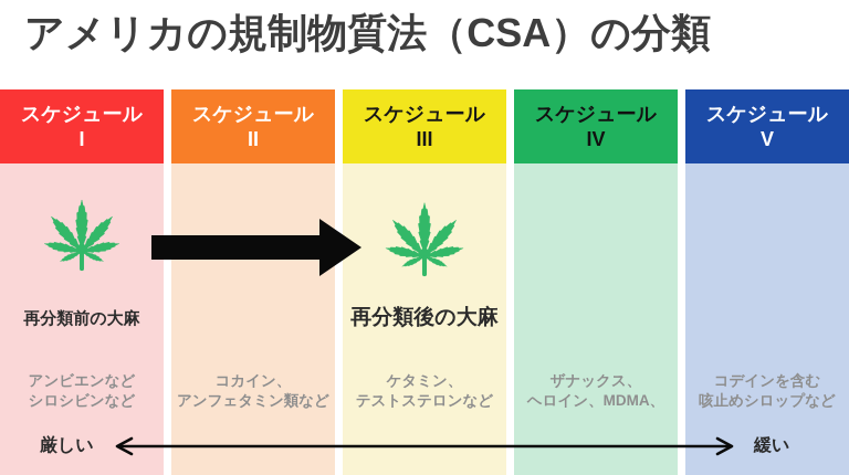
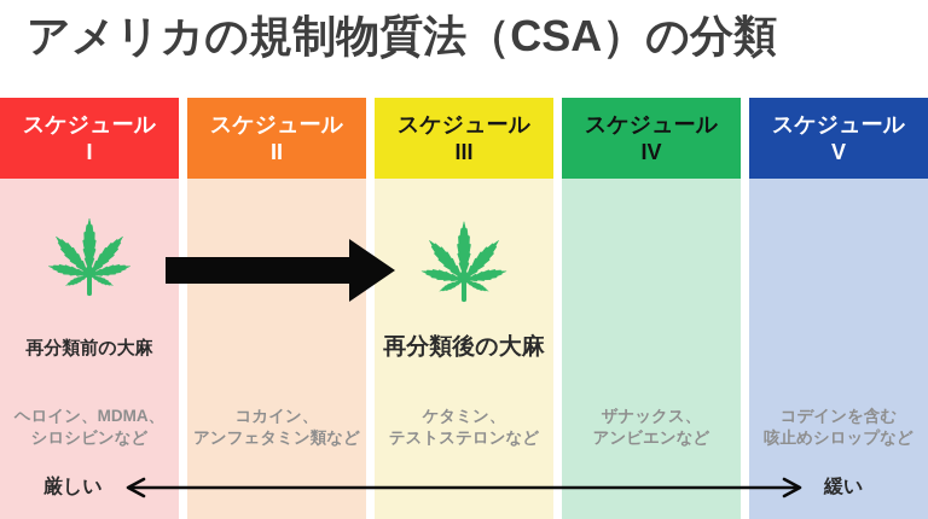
  アメリカの規制物質法（CSA）の分類
  スケジュール
  I
  再分類前の大麻
- アンビエンなど
+ ヘロイン、MDMA、
  シロシビンなど
  スケジュール
  II
  コカイン、
  アンフェタミン類など
  スケジュール
  III
  再分類後の大麻
  ケタミン、
  テストステロンなど
  スケジュール
  IV
  ザナックス、
- ヘロイン、MDMA、
+ アンビエンなど
  スケジュール
  V
  コデインを含む
  咳止めシロップなど
  厳しい
  緩い
